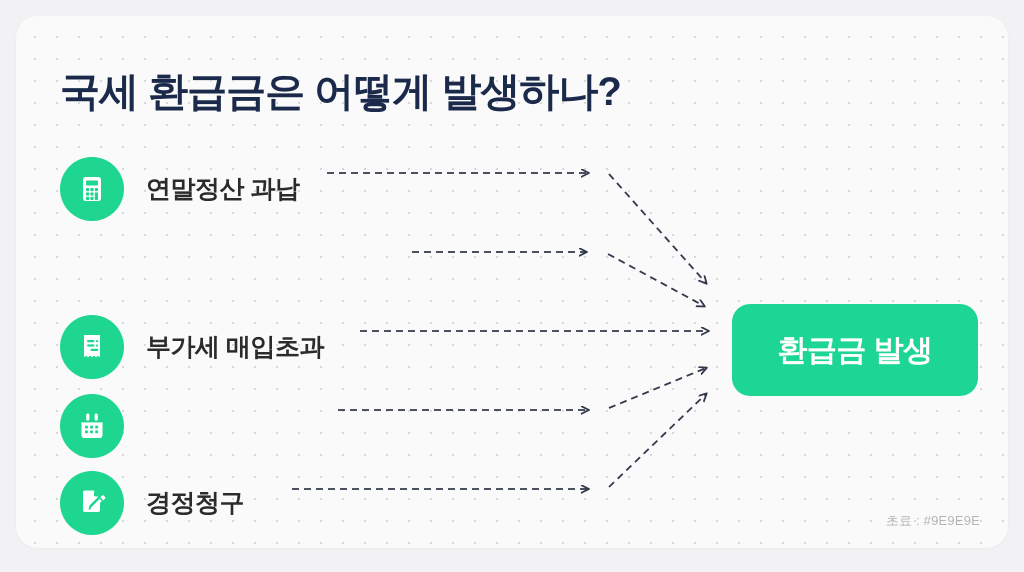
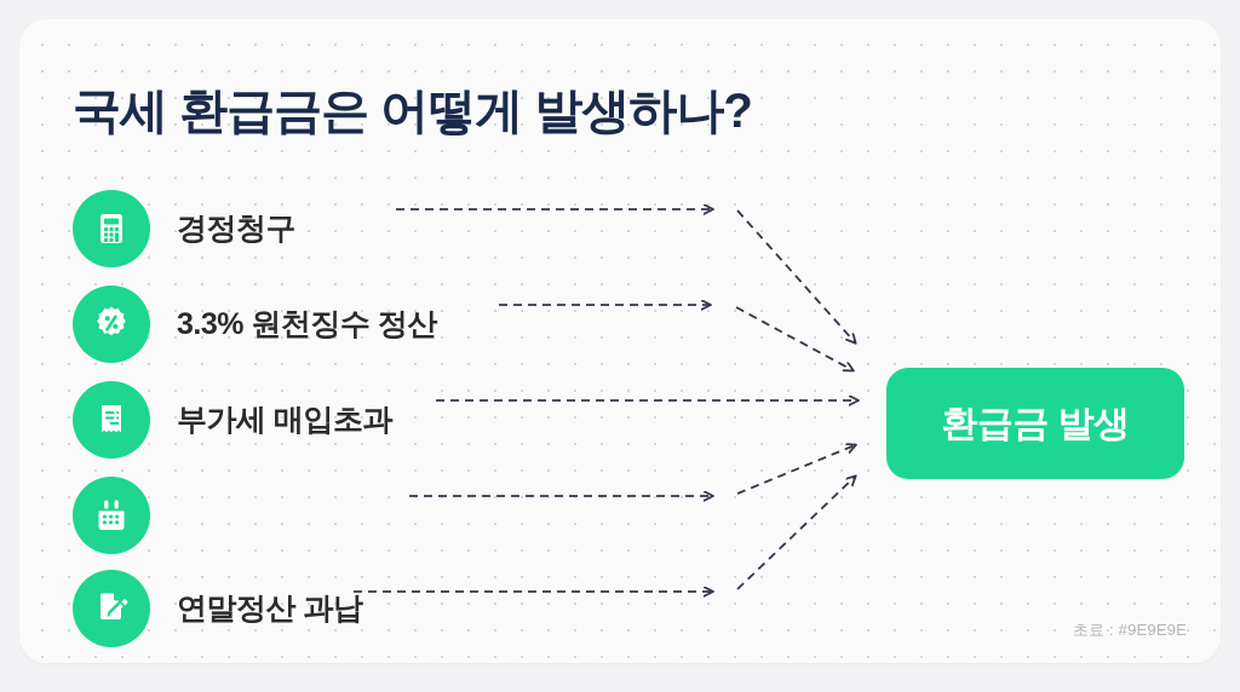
  국세 환급금은 어떻게 발생하나?
- 연말정산 과납
+ 경정청구
+ 3.3% 원천징수 정산
  부가세 매입초과
- 경정청구
+ 연말정산 과납
  환급금 발생
  초료 : #9E9E9E
